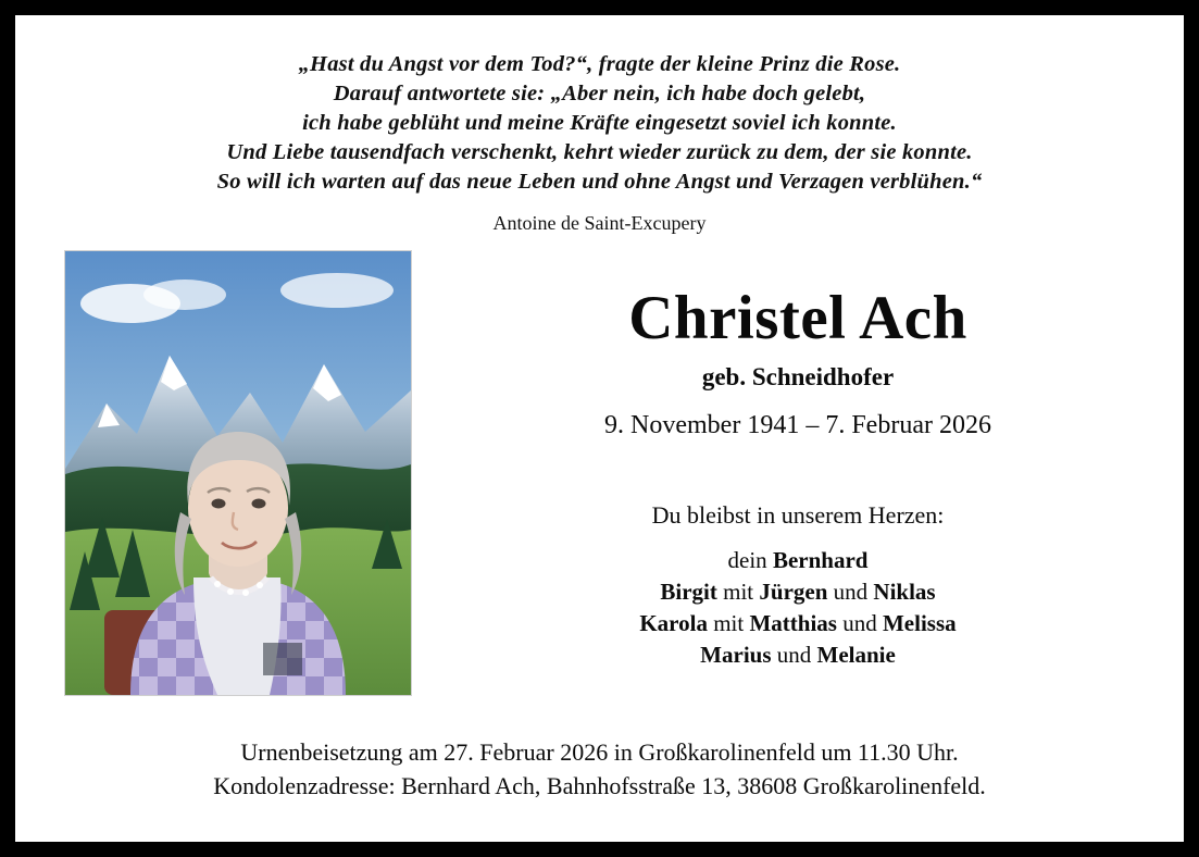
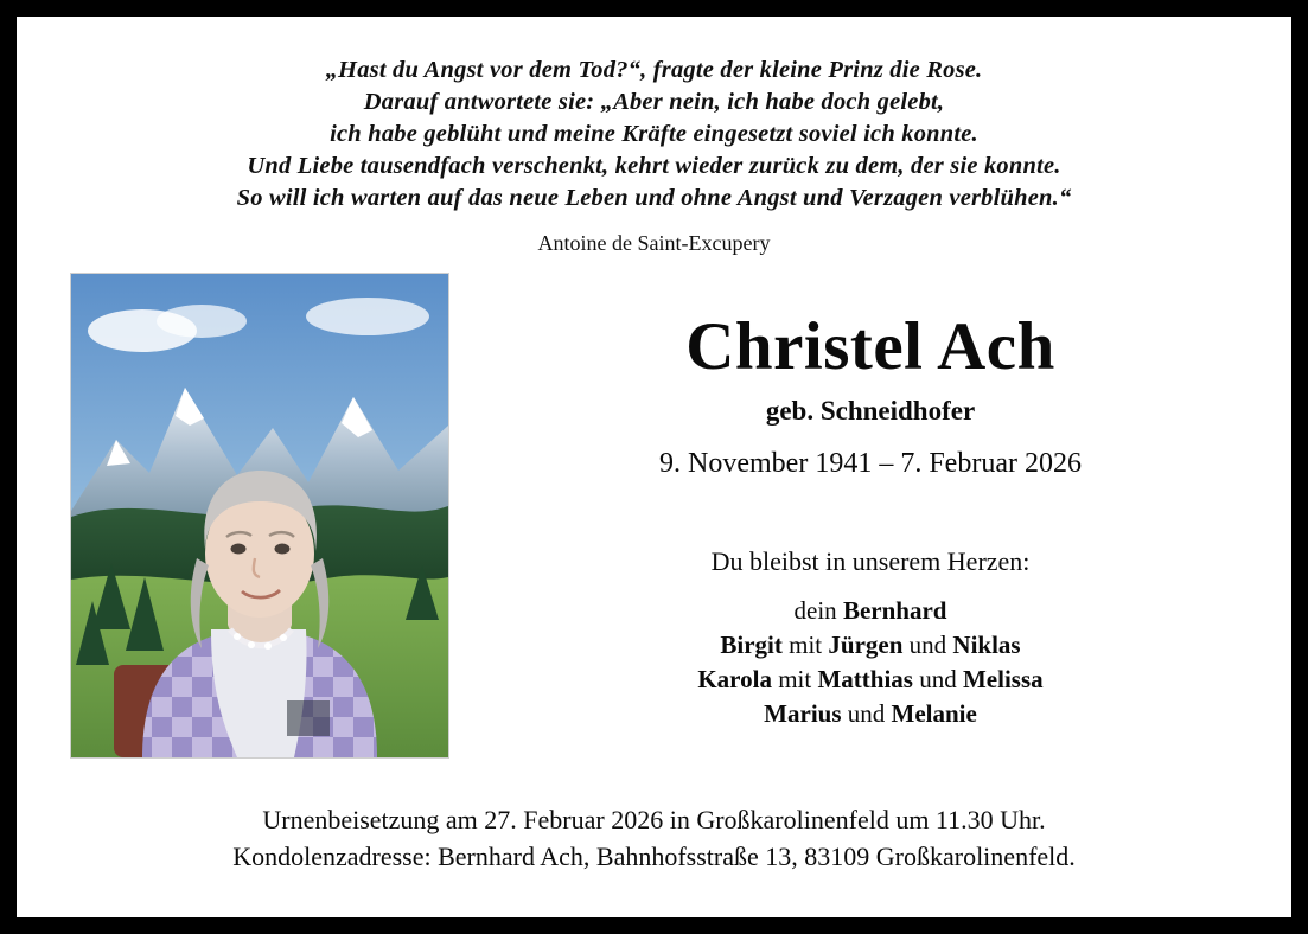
  „Hast du Angst vor dem Tod?“, fragte der kleine Prinz die Rose.
  Darauf antwortete sie: „Aber nein, ich habe doch gelebt,
  ich habe geblüht und meine Kräfte eingesetzt soviel ich konnte.
  Und Liebe tausendfach verschenkt, kehrt wieder zurück zu dem, der sie konnte.
  So will ich warten auf das neue Leben und ohne Angst und Verzagen verblühen.“
  Antoine de Saint-Excupery
  Christel Ach
  geb. Schneidhofer
  9. November 1941 – 7. Februar 2026
  Du bleibst in unserem Herzen:
  dein Bernhard
  Birgit mit Jürgen und Niklas
  Karola mit Matthias und Melissa
  Marius und Melanie
  Urnenbeisetzung am 27. Februar 2026 in Großkarolinenfeld um 11.30 Uhr.
- Kondolenzadresse: Bernhard Ach, Bahnhofsstraße 13, 38608 Großkarolinenfeld.
+ Kondolenzadresse: Bernhard Ach, Bahnhofsstraße 13, 83109 Großkarolinenfeld.
